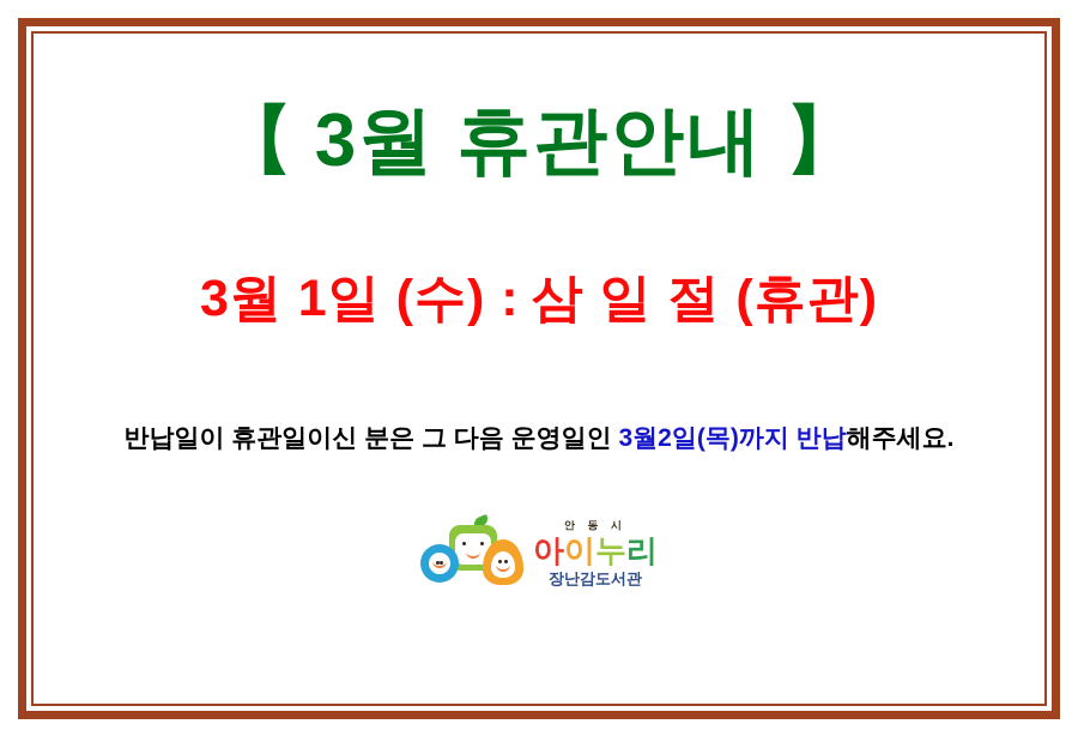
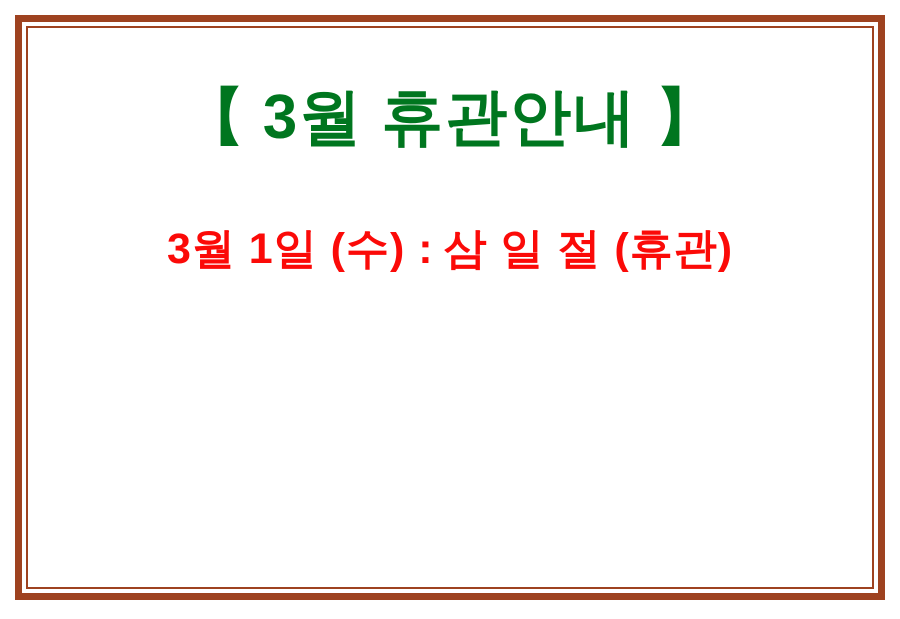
  【 3월 휴관안내 】
  3월 1일 (수) : 삼 일 절 (휴관)
- 반납일이 휴관일이신 분은 그 다음 운영일인 3월2일(목)까지 반납해주세요.
- 안 동 시
- 아이누리
- 장난감도서관
